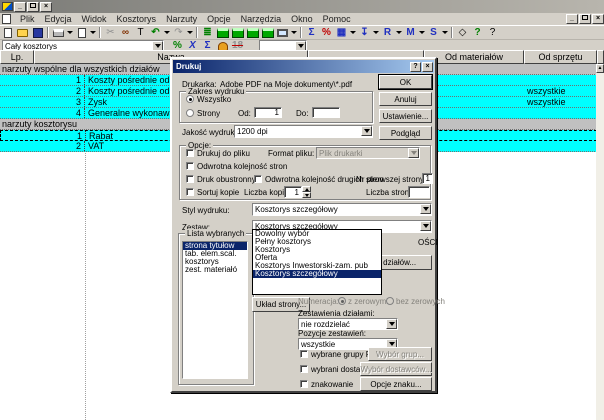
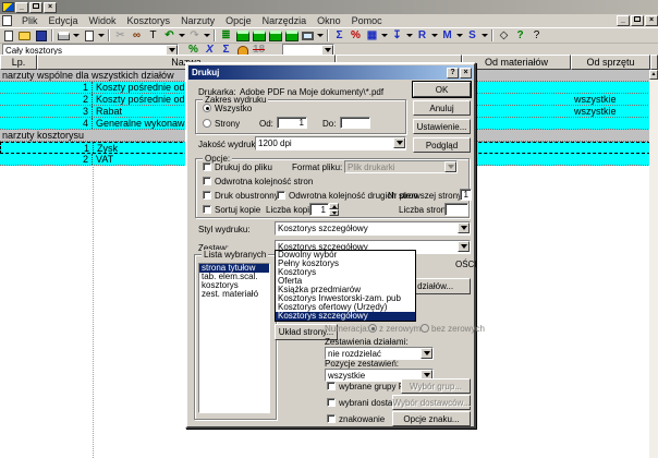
  Plik
  Edycja
  Widok
  Kosztorys
  Narzuty
  Opcje
  Narzędzia
  Okno
  Pomoc
  ✂
  ∞
  T
  ↶
  ↷
  ≣
  Σ
  %
  ▦
  ↧
  R
  M
  S
  ◇
  ?
  ?
  Cały kosztorys
  %
  X
  Σ
  18
  Lp.
  Od materiałów
  Od sprzętu
  narzuty wspólne dla wszystkich działów
  1
  Koszty pośrednie od
  2
  Koszty pośrednie od
  wszystkie
  3
- Zysk
+ Rabat
  wszystkie
  4
  Generalne wykonaw
  narzuty kosztorysu
  1
- Rabat
+ Zysk
  2
  VAT
  Drukuj
  Drukarka:
  Adobe PDF na Moje dokumenty\*.pdf
  OK
  Anuluj
  Ustawienie...
  Podgląd
  Zakres wydruku
  Wszystko
  Strony
  Od:
  1
  Do:
  Jakość wydruk
  1200 dpi
  Opcje:
  Drukuj do pliku
  Format pliku:
  Plik drukarki
  Odwrotna kolejność stron
  Druk obustronn
  Odwrotna kolejność drugich stron
  Nr pierwszej stron
  1
  Sortuj kopie
  Liczba kop
  1
  Liczba stron
  Styl wydruku:
  Kosztorys szczegółowy
  Zestaw:
  Kosztorys szczegółowy
  OŚCI
  Lista wybranych
  strona tytułow
  tab. elem.scal.
  kosztorys
  zest. materiałó
  Dowolny wybór
  Pełny kosztorys
  Kosztorys
  Oferta
+ Książka przedmiarów
  Kosztorys Inwestorski-zam. pub
+ Kosztorys ofertowy (Urzędy)
  Kosztorys szczegółowy
  Układ strony...
  Numeracja
  z zerowym
  bez zerowych
  Zestawienia działami:
  nie rozdzielać
  Pozycje zestawień:
  wszystkie
  wybrane grupy
  Wybór grup...
  wybrani dosta
  Wybór dostawców...
  znakowanie
  Opcje znaku...
